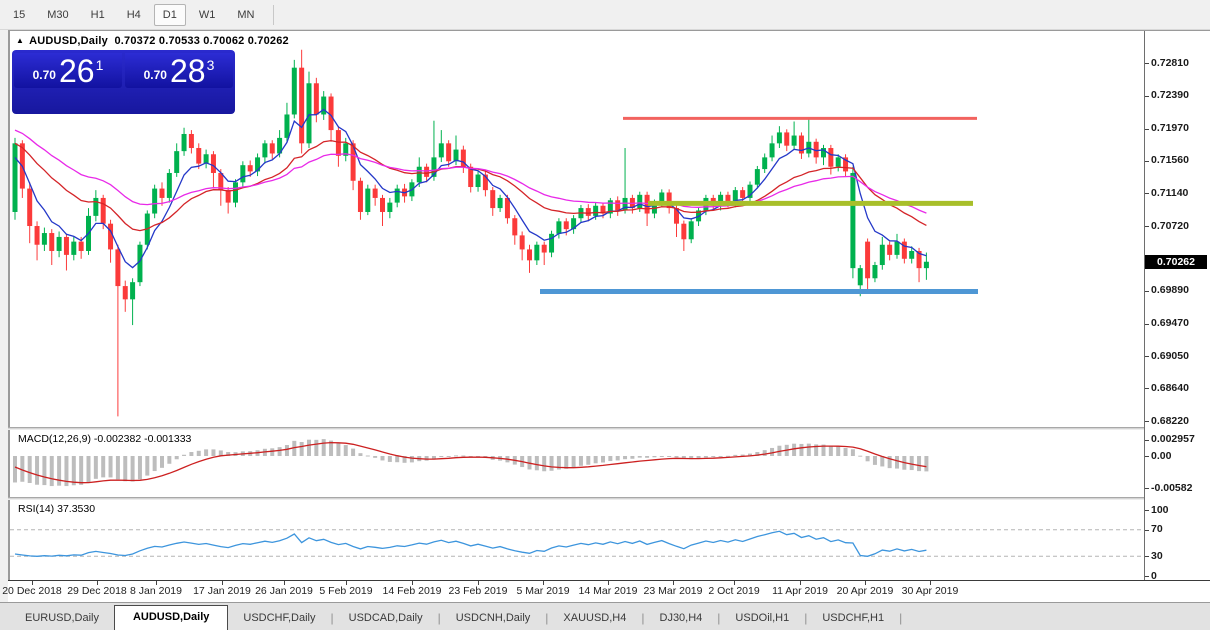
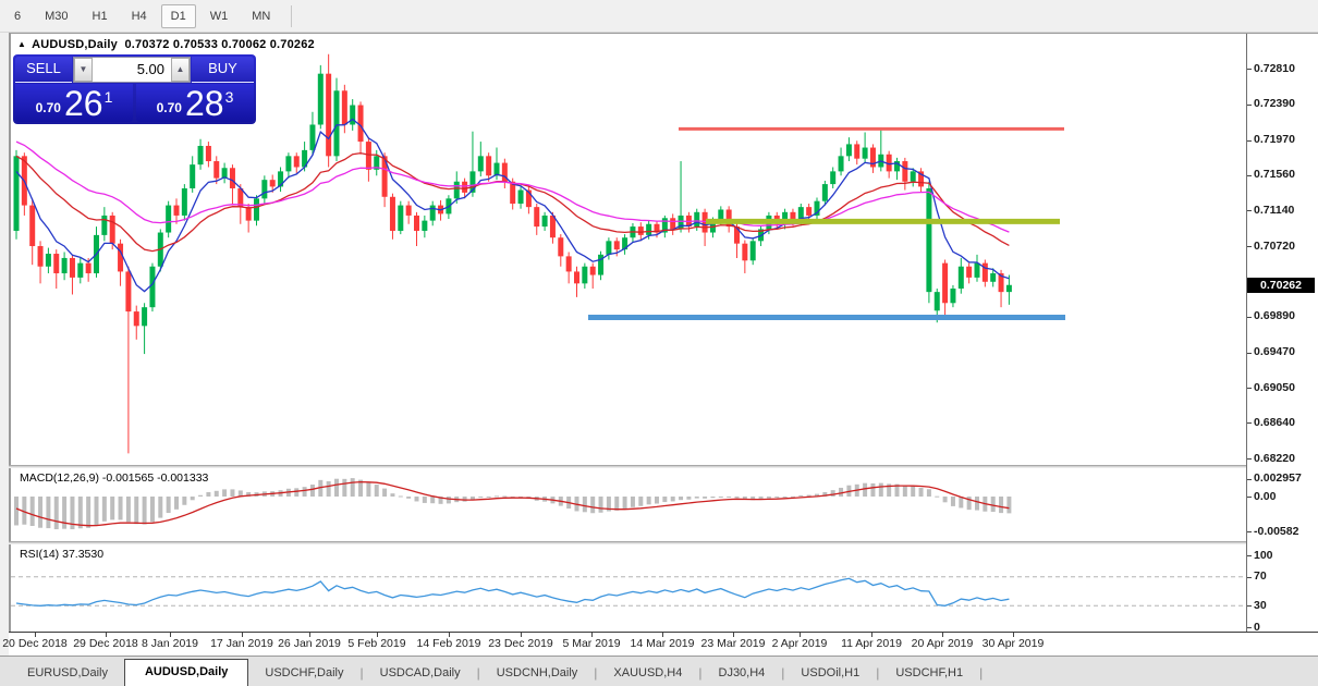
- 15
+ 6
  M30
  H1
  H4
  D1
  W1
  MN
  ▲ AUDUSD,Daily 0.70372 0.70533 0.70062 0.70262
+ SELL
+ ▼
+ 5.00
+ ▲
+ BUY
  0.70
  26
  1
  0.70
  28
  3
- MACD(12,26,9) -0.002382 -0.001333
+ MACD(12,26,9) -0.001565 -0.001333
  RSI(14) 37.3530
  0.72810
  0.72390
  0.71970
  0.71560
  0.71140
  0.70720
  0.69890
  0.69470
  0.69050
  0.68640
  0.68220
  0.70262
  0.002957
  0.00
  -0.00582
  100
  70
  30
  0
  20 Dec 2018
  29 Dec 2018
  8 Jan 2019
  17 Jan 2019
  26 Jan 2019
  5 Feb 2019
  14 Feb 2019
- 23 Feb 2019
+ 23 Dec 2019
  5 Mar 2019
  14 Mar 2019
  23 Mar 2019
- 2 Oct 2019
+ 2 Apr 2019
  11 Apr 2019
  20 Apr 2019
  30 Apr 2019
  EURUSD,Daily
  AUDUSD,Daily
  USDCHF,Daily
  |
  USDCAD,Daily
  |
  USDCNH,Daily
  |
  XAUUSD,H4
  |
  DJ30,H4
  |
  USDOil,H1
  |
  USDCHF,H1
  |
